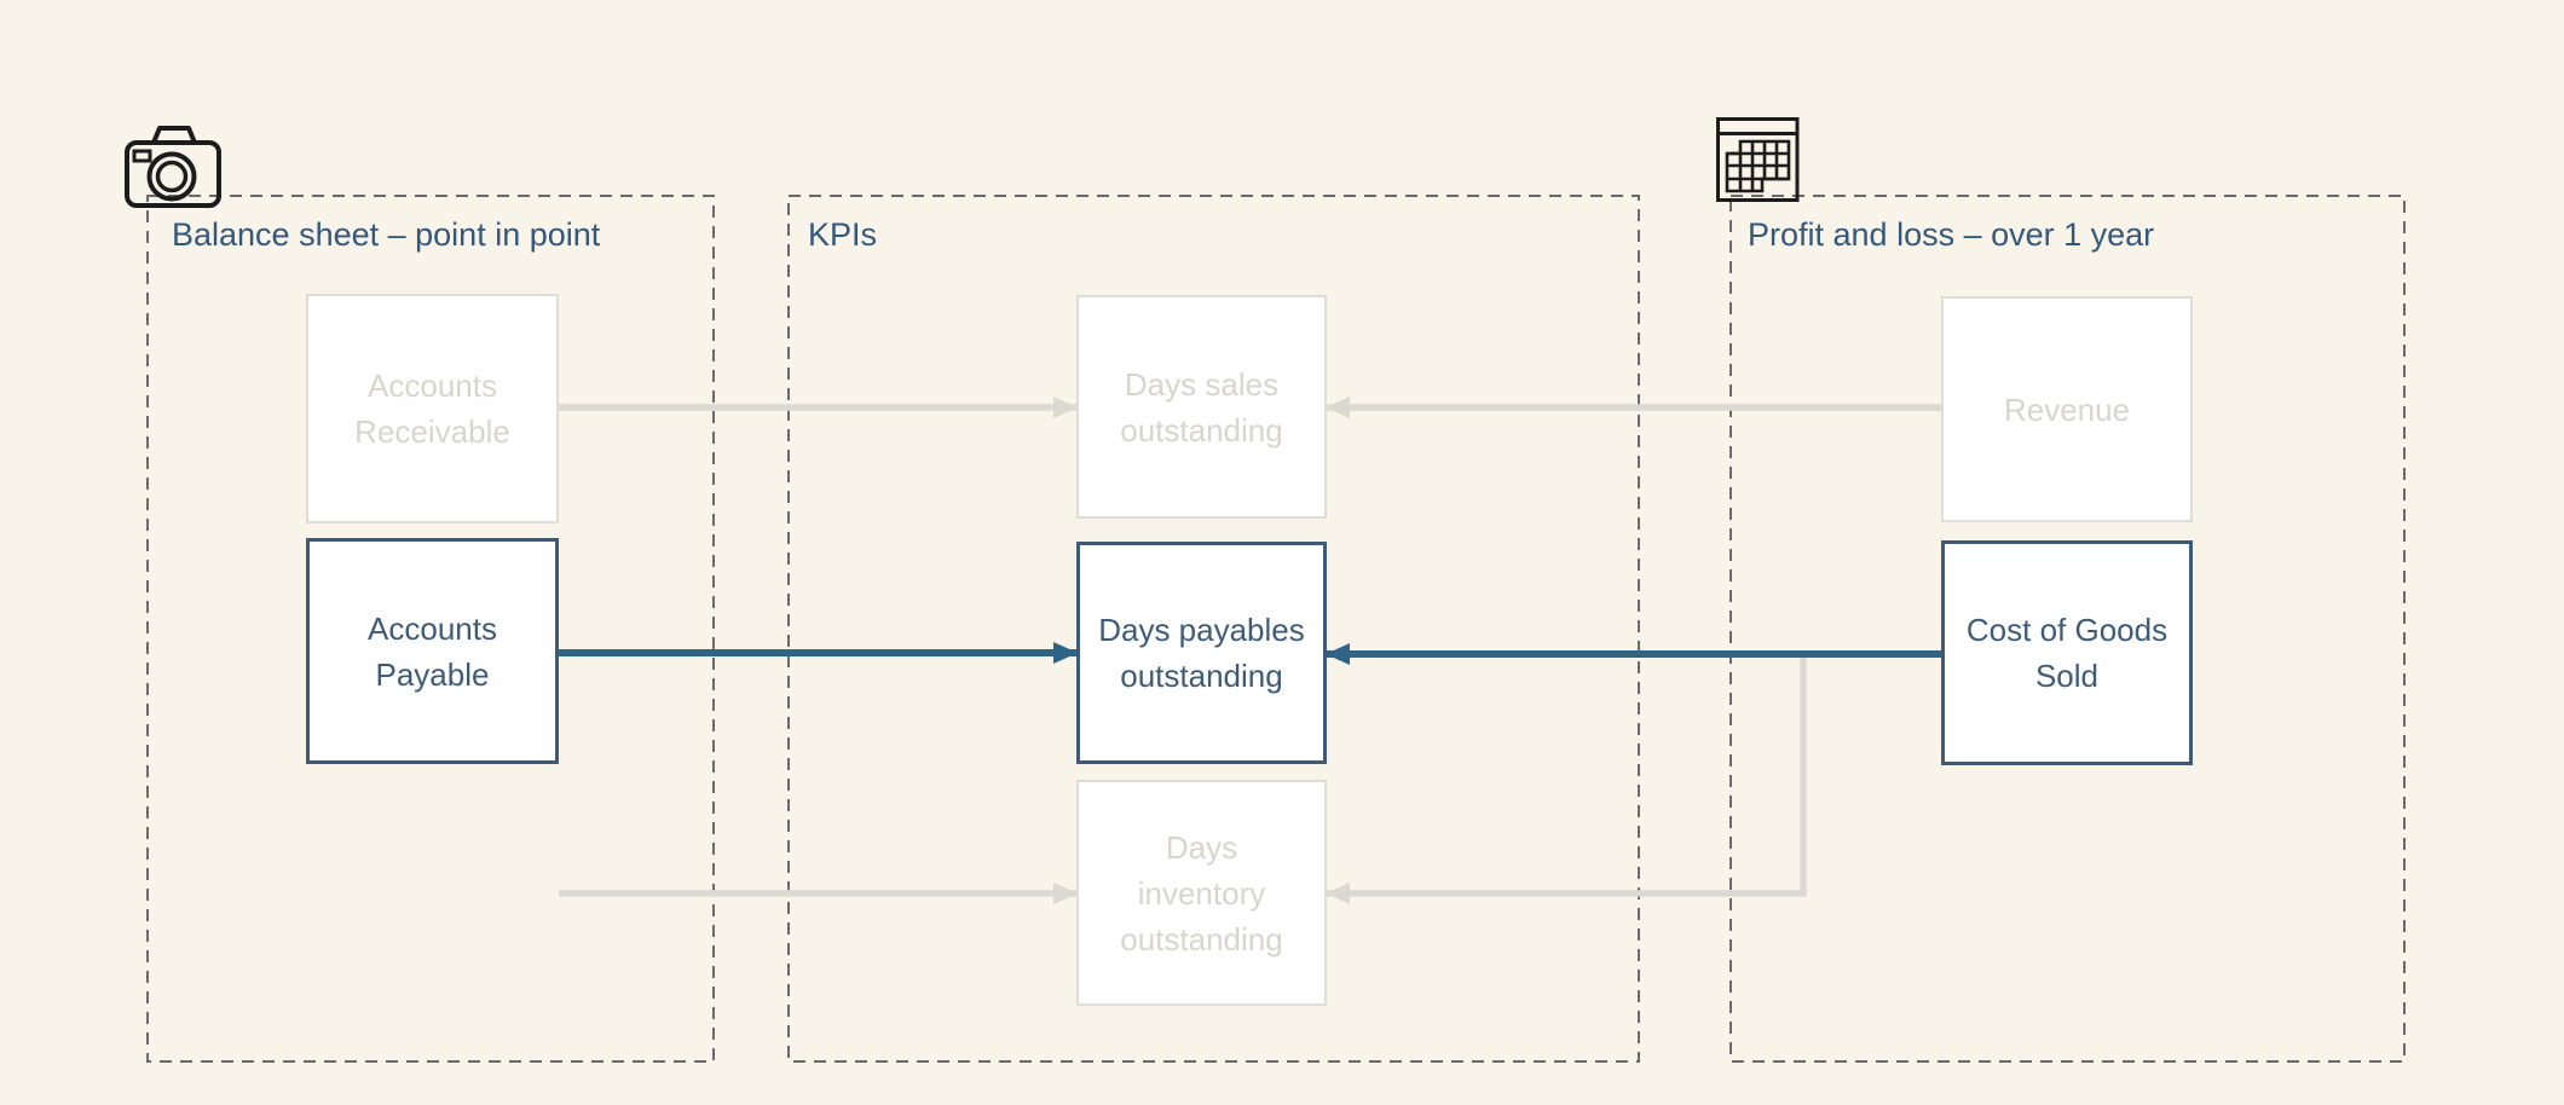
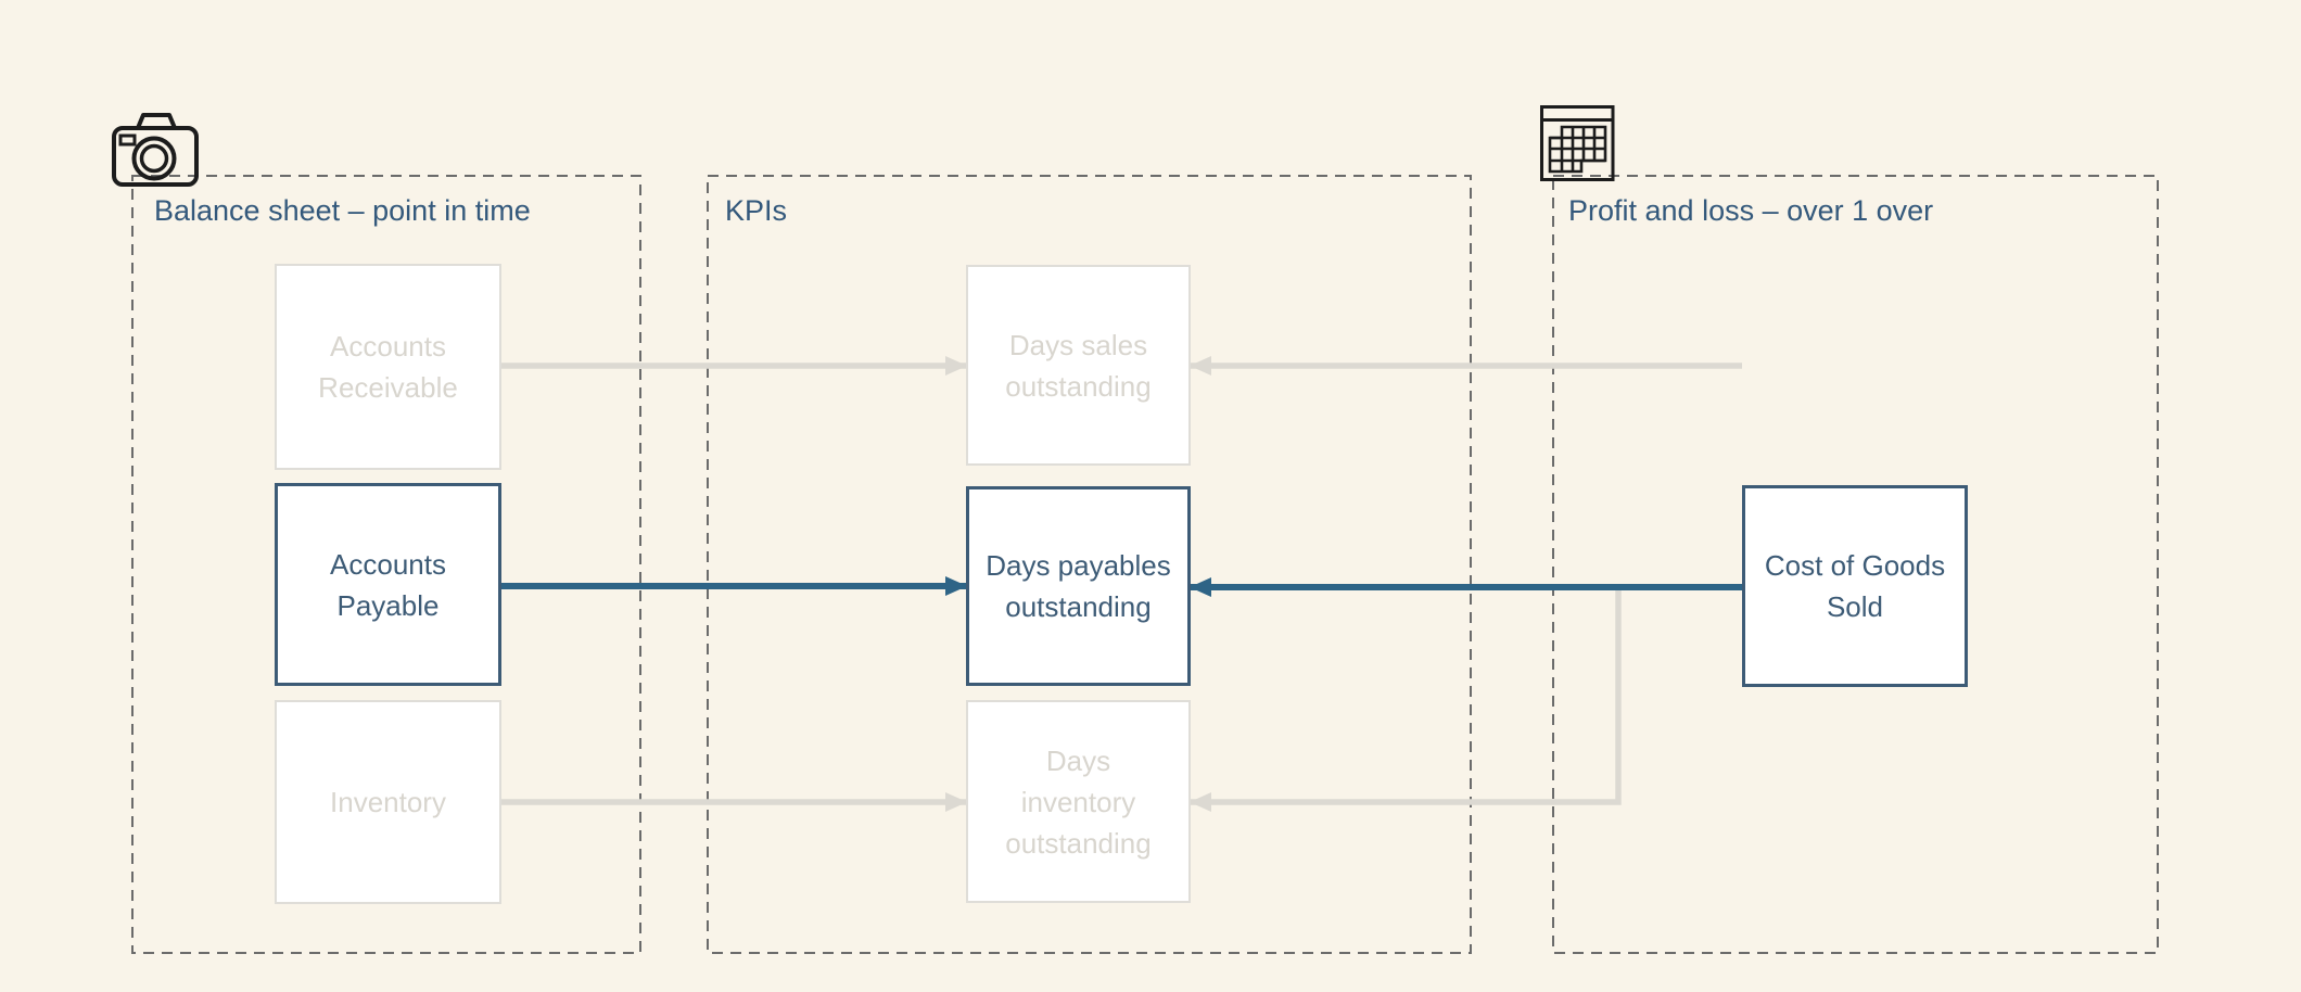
- Balance sheet – point in point
+ Balance sheet – point in time
  KPIs
- Profit and loss – over 1 year
+ Profit and loss – over 1 over
  Accounts
  Receivable
  Accounts
  Payable
+ Inventory
  Days sales
  outstanding
  Days payables
  outstanding
  Days
  inventory
  outstanding
- Revenue
  Cost of Goods
  Sold
